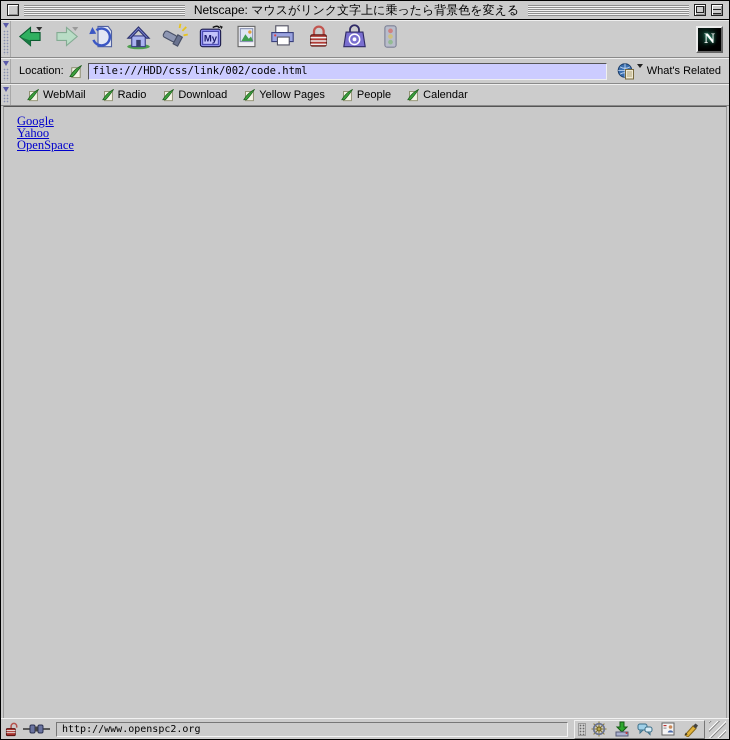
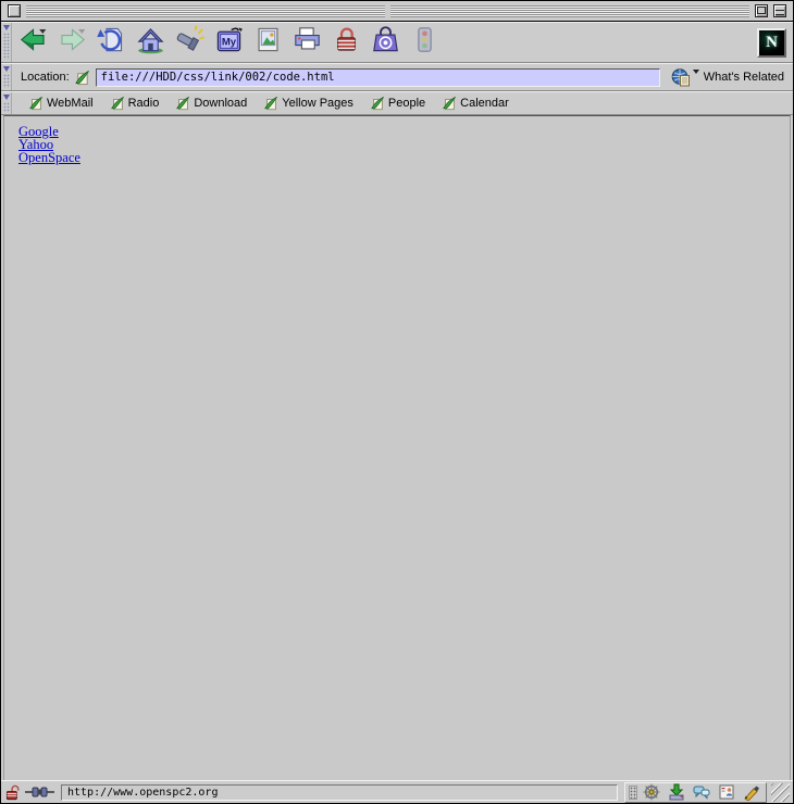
- Netscape: マウスがリンク文字上に乗ったら背景色を変える
  My
  N
  Location:
  file:///HDD/css/link/002/code.html
  What's Related
  WebMail
  Radio
  Download
  Yellow Pages
  People
  Calendar
  Google
  Yahoo
  OpenSpace
  http://www.openspc2.org
